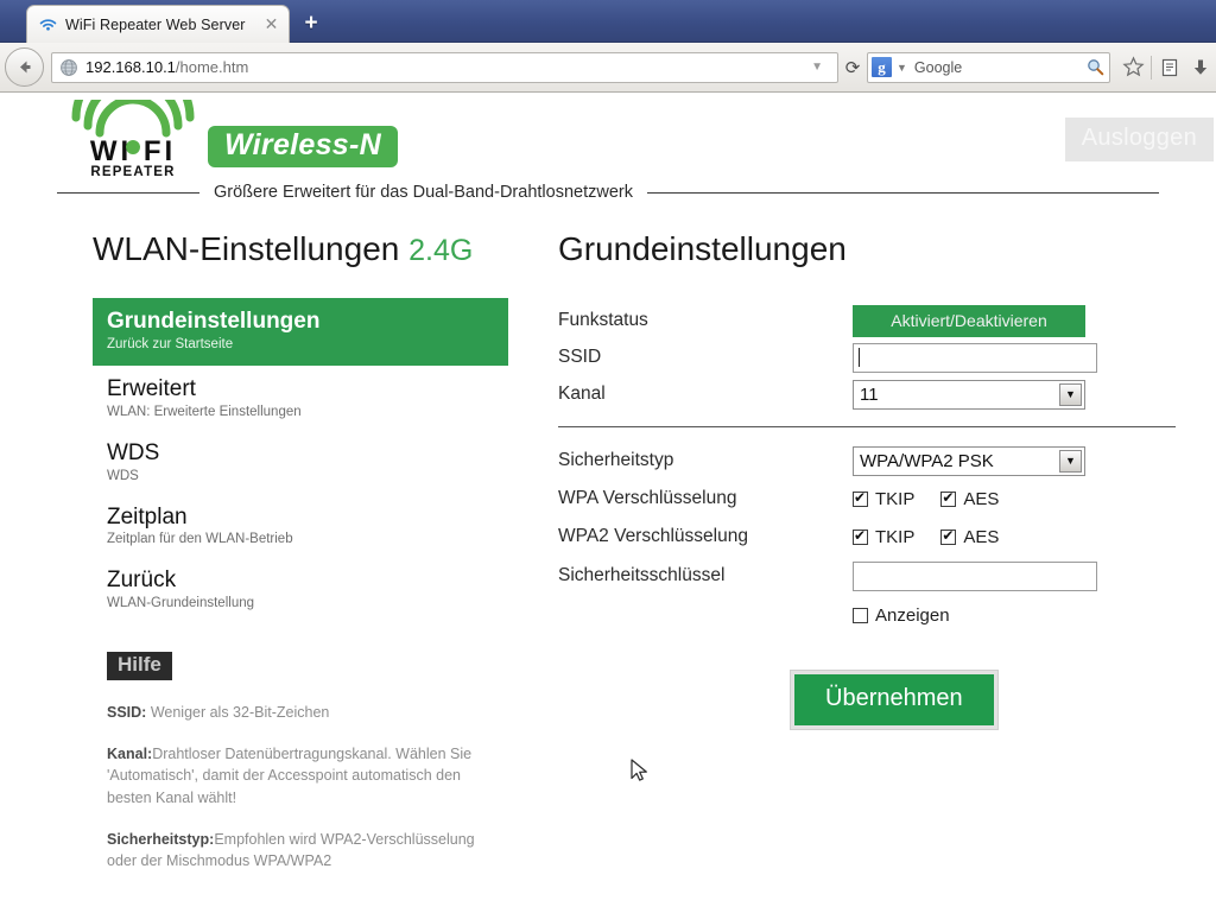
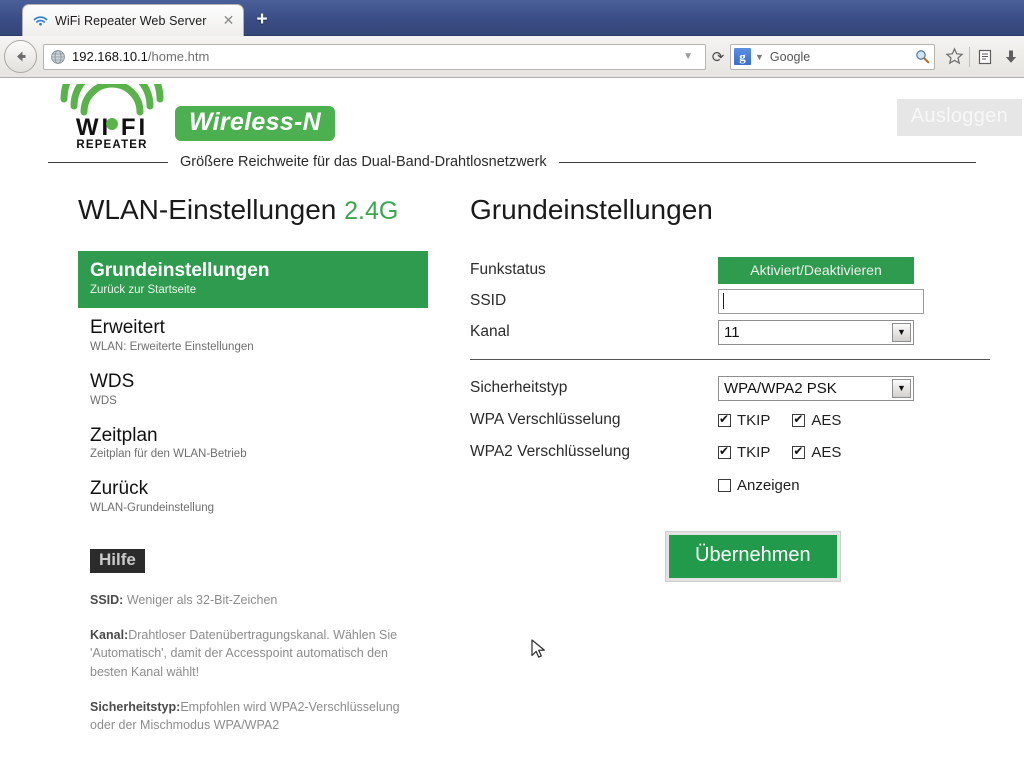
  WiFi Repeater Web Server
  ✕
  +
  192.168.10.1/home.htm
  ▼
  ⟳
  g
  ▼
  Google
  WI FI
  REPEATER
  Wireless-N
- Größere Erweitert für das Dual-Band-Drahtlosnetzwerk
+ Größere Reichweite für das Dual-Band-Drahtlosnetzwerk
  WLAN-Einstellungen 2.4G
  Grundeinstellungen
  Zurück zur Startseite
  Erweitert
  WLAN: Erweiterte Einstellungen
  WDS
  WDS
  Zeitplan
  Zeitplan für den WLAN-Betrieb
  Zurück
  WLAN-Grundeinstellung
  Hilfe
  SSID: Weniger als 32-Bit-Zeichen
  Kanal:Drahtloser Datenübertragungskanal. Wählen Sie 'Automatisch', damit der Accesspoint automatisch den besten Kanal wählt!
  Sicherheitstyp:Empfohlen wird WPA2-Verschlüsselung oder der Mischmodus WPA/WPA2
  Grundeinstellungen
  Funkstatus
  Aktiviert/Deaktivieren
  SSID
  Kanal
  11
  ▼
  Sicherheitstyp
  WPA/WPA2 PSK
  ▼
  WPA Verschlüsselung
  TKIP
  AES
  WPA2 Verschlüsselung
  TKIP
  AES
- Sicherheitsschlüssel
  Anzeigen
  Übernehmen
